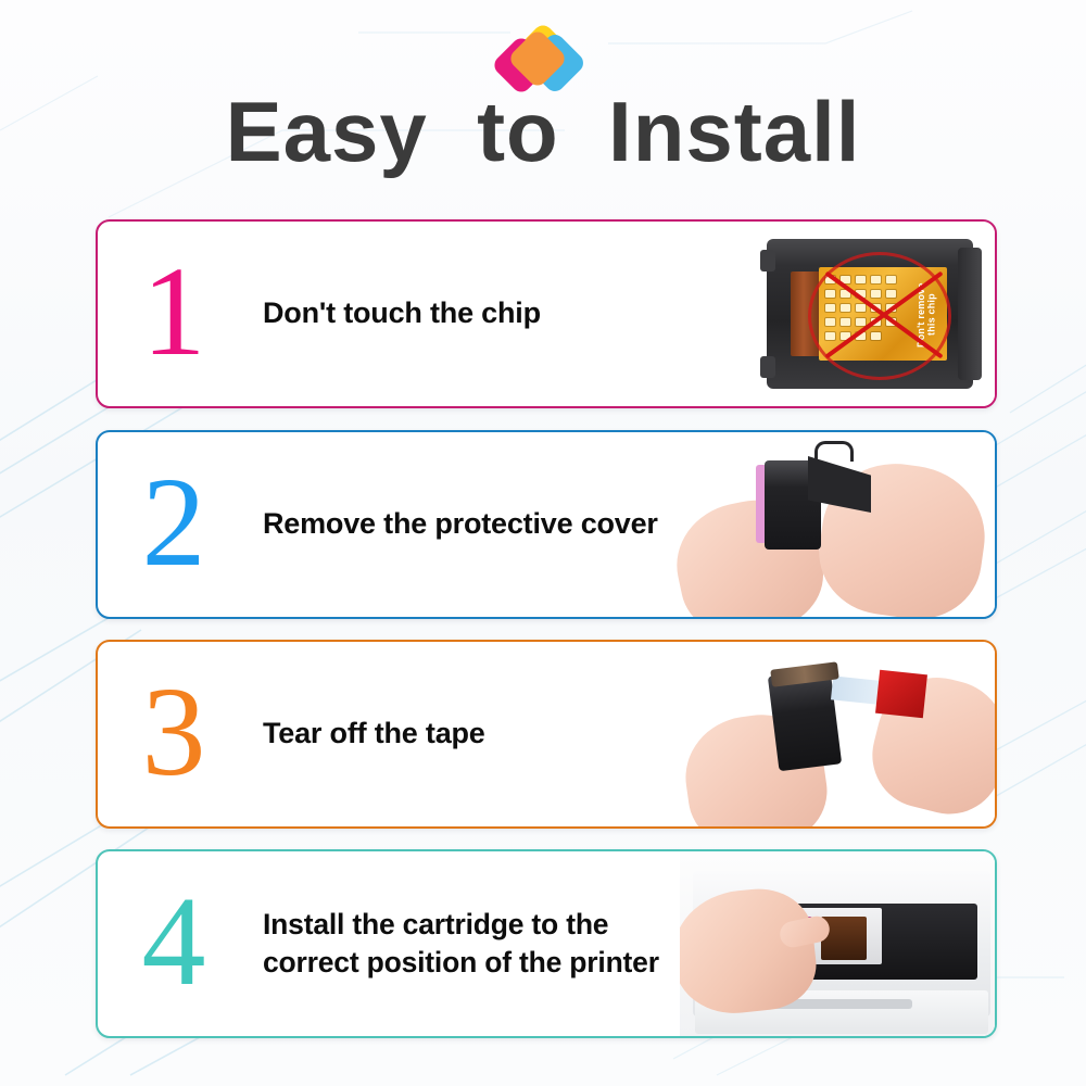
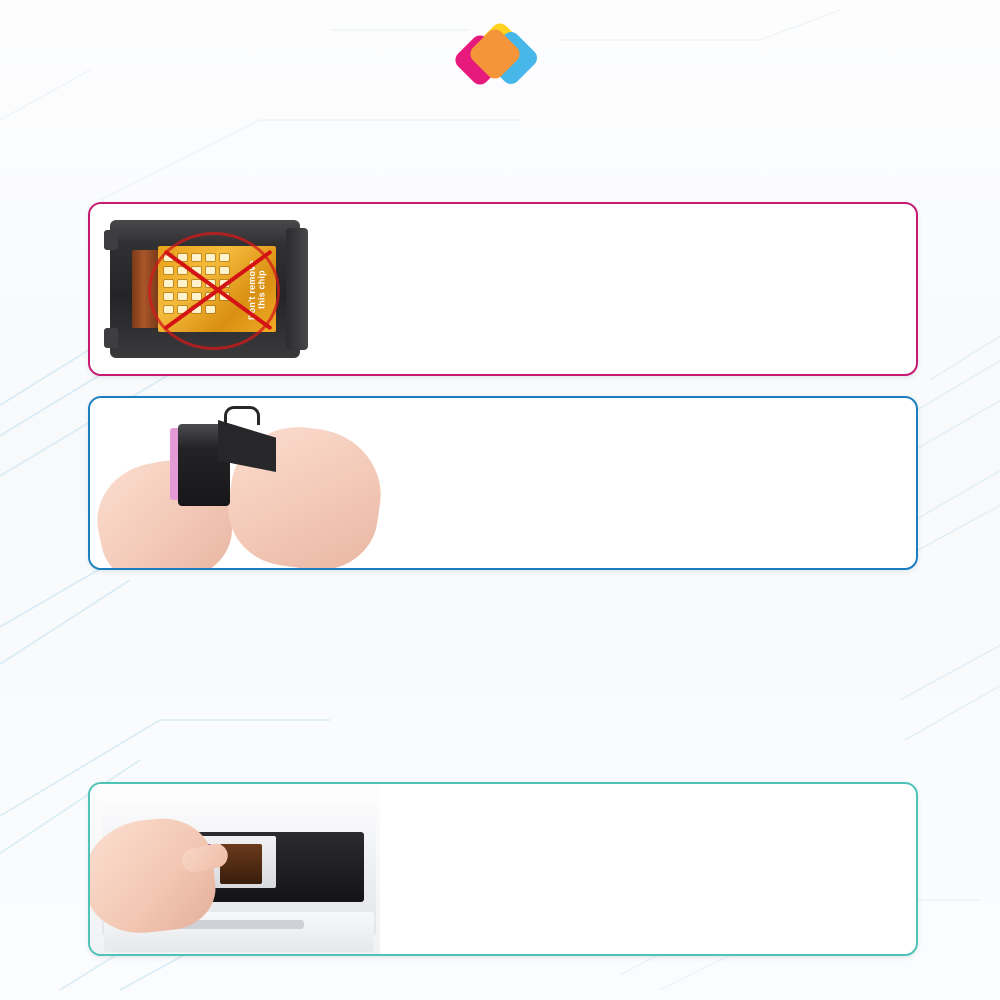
- Easy to Install
- 1
- Don't touch the chip
- 2
- Remove the protective cover
- 3
- Tear off the tape
- 4
- Install the cartridge to the
- correct position of the printer
